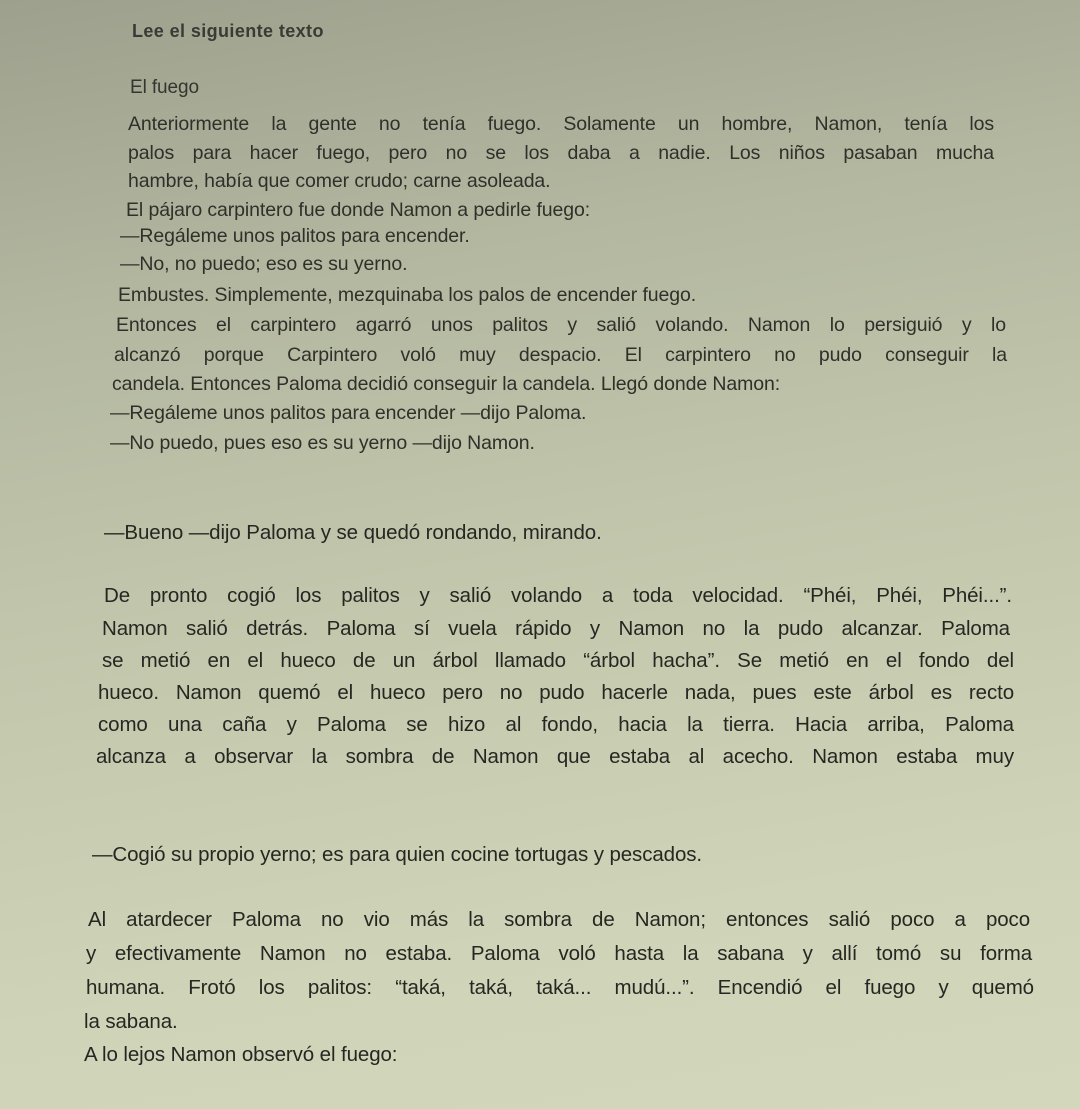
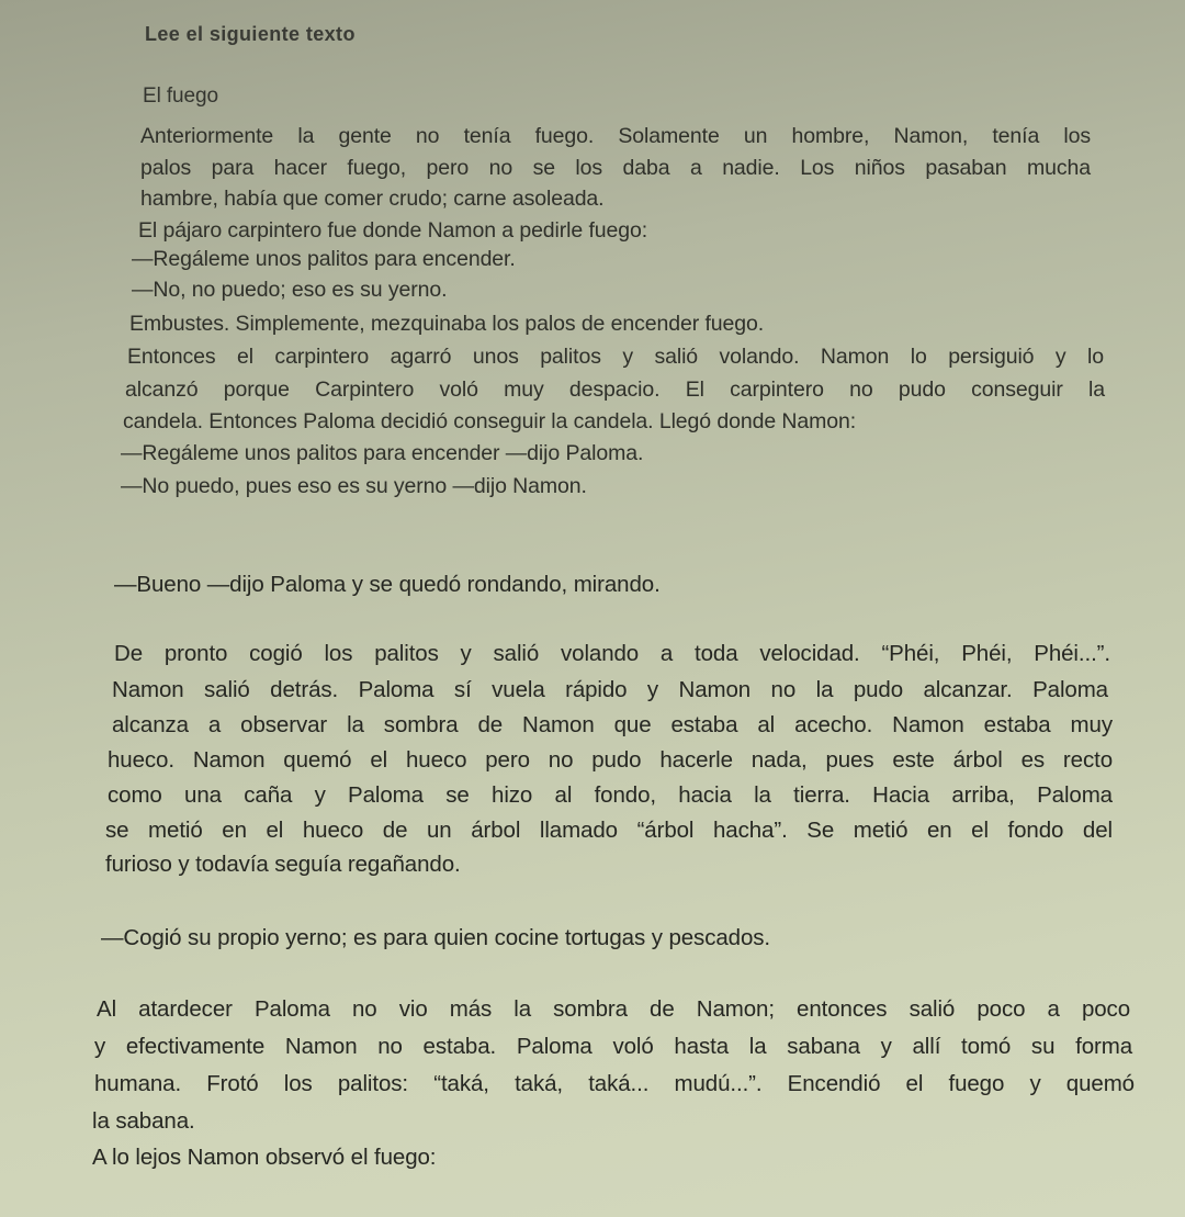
  Lee el siguiente texto
  El fuego
  Anteriormente la gente no tenía fuego. Solamente un hombre, Namon, tenía los
  palos para hacer fuego, pero no se los daba a nadie. Los niños pasaban mucha
  hambre, había que comer crudo; carne asoleada.
  El pájaro carpintero fue donde Namon a pedirle fuego:
  —Regáleme unos palitos para encender.
  —No, no puedo; eso es su yerno.
  Embustes. Simplemente, mezquinaba los palos de encender fuego.
  Entonces el carpintero agarró unos palitos y salió volando. Namon lo persiguió y lo
  alcanzó porque Carpintero voló muy despacio. El carpintero no pudo conseguir la
  candela. Entonces Paloma decidió conseguir la candela. Llegó donde Namon:
  —Regáleme unos palitos para encender —dijo Paloma.
  —No puedo, pues eso es su yerno —dijo Namon.
  —Bueno —dijo Paloma y se quedó rondando, mirando.
  De pronto cogió los palitos y salió volando a toda velocidad. “Phéi, Phéi, Phéi...”.
  Namon salió detrás. Paloma sí vuela rápido y Namon no la pudo alcanzar. Paloma
- se metió en el hueco de un árbol llamado “árbol hacha”. Se metió en el fondo del
+ alcanza a observar la sombra de Namon que estaba al acecho. Namon estaba muy
  hueco. Namon quemó el hueco pero no pudo hacerle nada, pues este árbol es recto
  como una caña y Paloma se hizo al fondo, hacia la tierra. Hacia arriba, Paloma
- alcanza a observar la sombra de Namon que estaba al acecho. Namon estaba muy
+ se metió en el hueco de un árbol llamado “árbol hacha”. Se metió en el fondo del
+ furioso y todavía seguía regañando.
  —Cogió su propio yerno; es para quien cocine tortugas y pescados.
  Al atardecer Paloma no vio más la sombra de Namon; entonces salió poco a poco
  y efectivamente Namon no estaba. Paloma voló hasta la sabana y allí tomó su forma
  humana. Frotó los palitos: “taká, taká, taká... mudú...”. Encendió el fuego y quemó
  la sabana.
  A lo lejos Namon observó el fuego:
